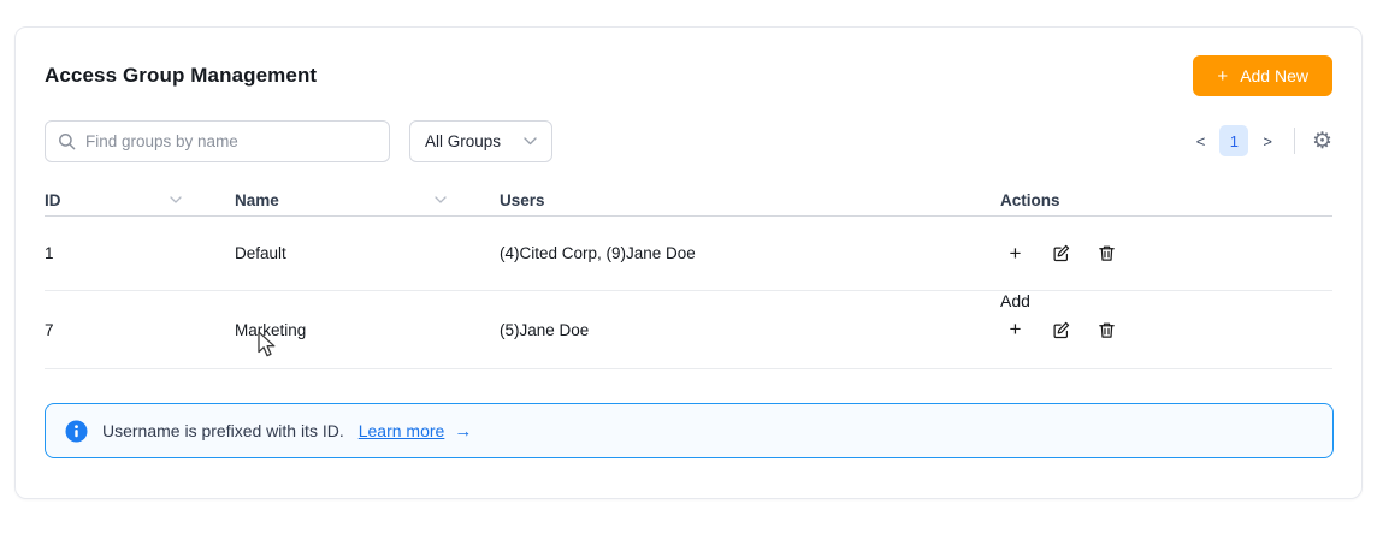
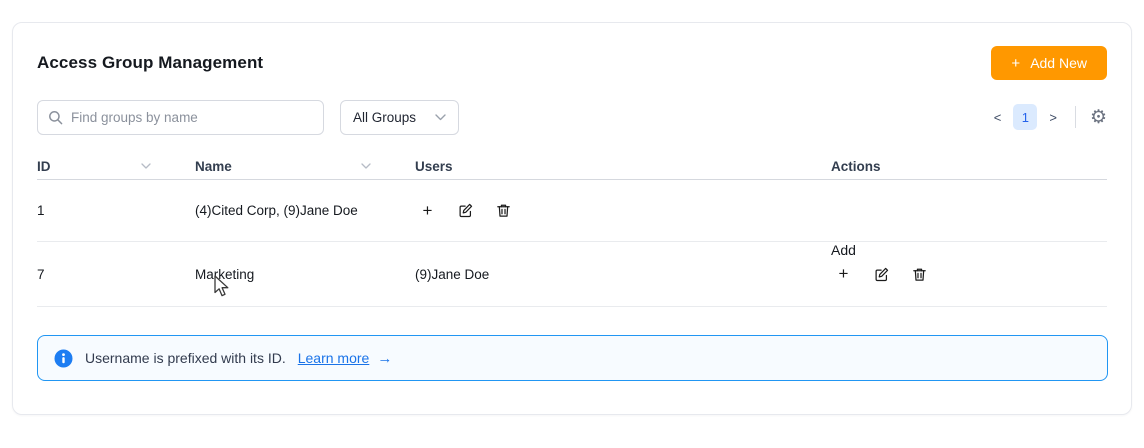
  Access Group Management
  +
  Add New
  Find groups by name
  All Groups
  <
  1
  >
  ⚙
  ID
  Name
  Users
  Actions
  1
- Default
  (4)Cited Corp, (9)Jane Doe
  +
  7
  Marketing
- (5)Jane Doe
+ (9)Jane Doe
  Add
  +
  Username is prefixed with its ID.
  Learn more
  →
